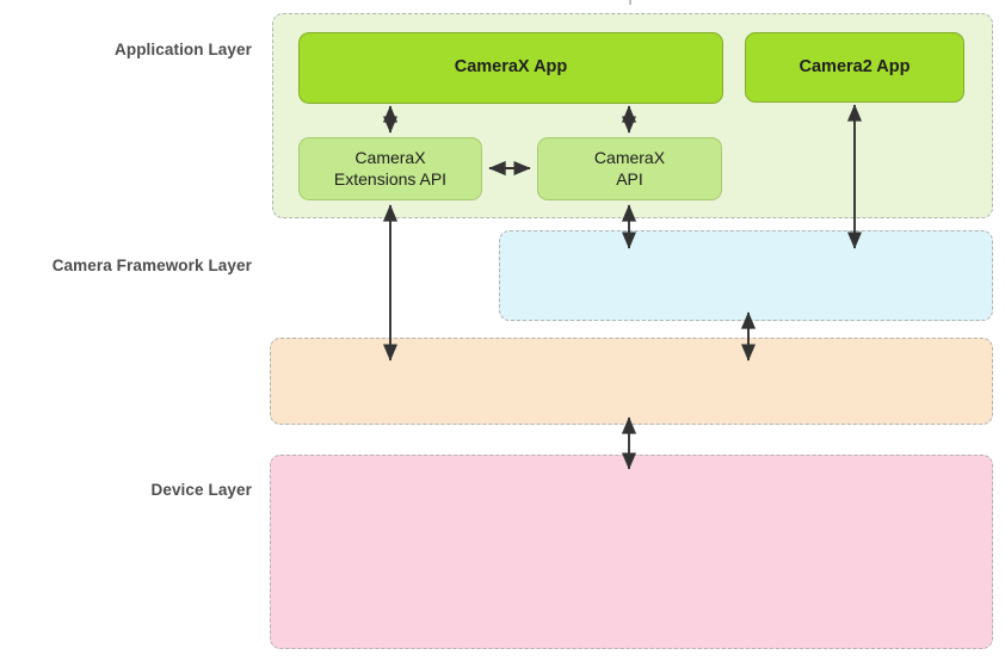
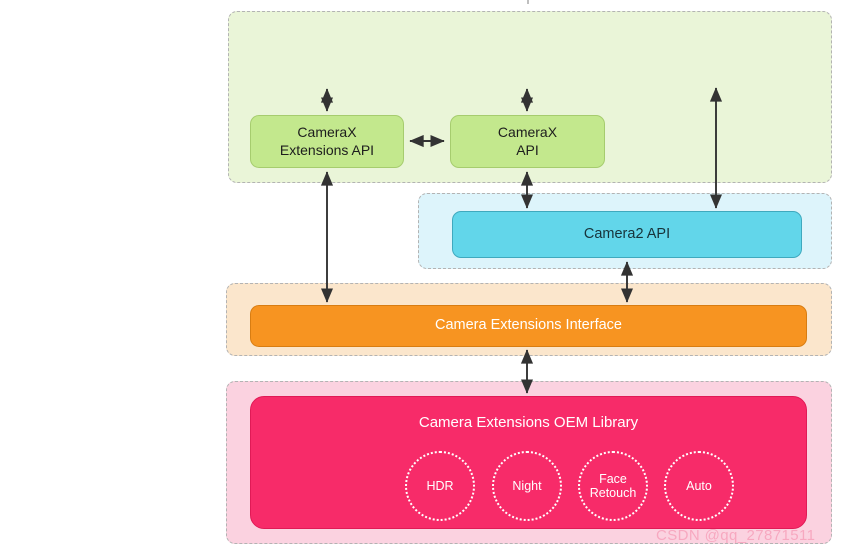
- Application Layer
- Camera Framework Layer
- Device Layer
- CameraX App
- Camera2 App
  CameraX
  Extensions API
  CameraX
  API
+ Camera2 API
+ Camera Extensions Interface
+ Camera Extensions OEM Library
+ HDR
+ Night
+ Face
+ Retouch
+ Auto
+ CSDN @qq_27871511
